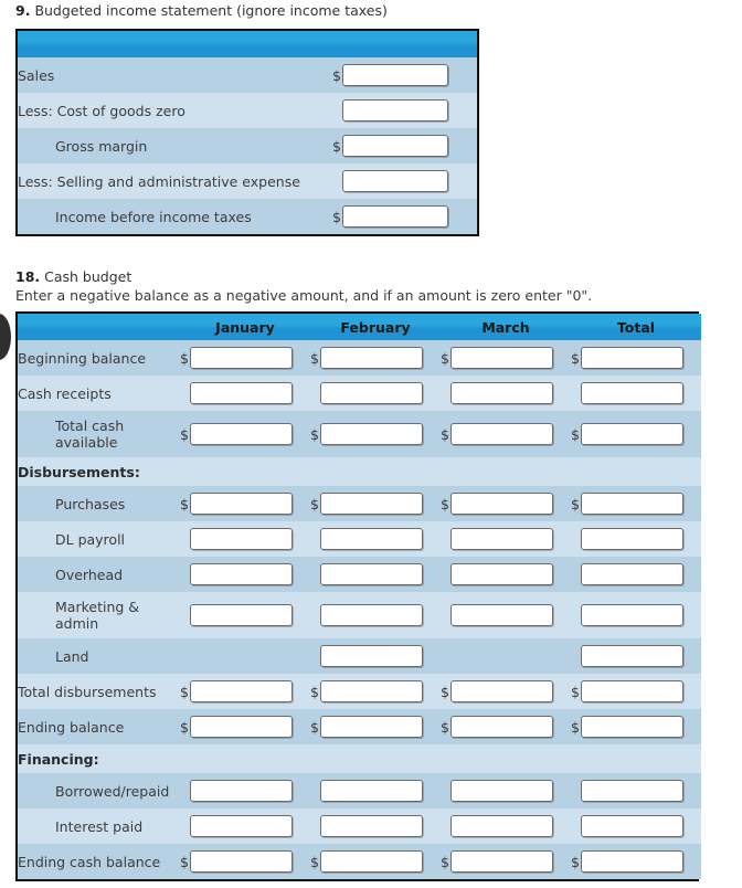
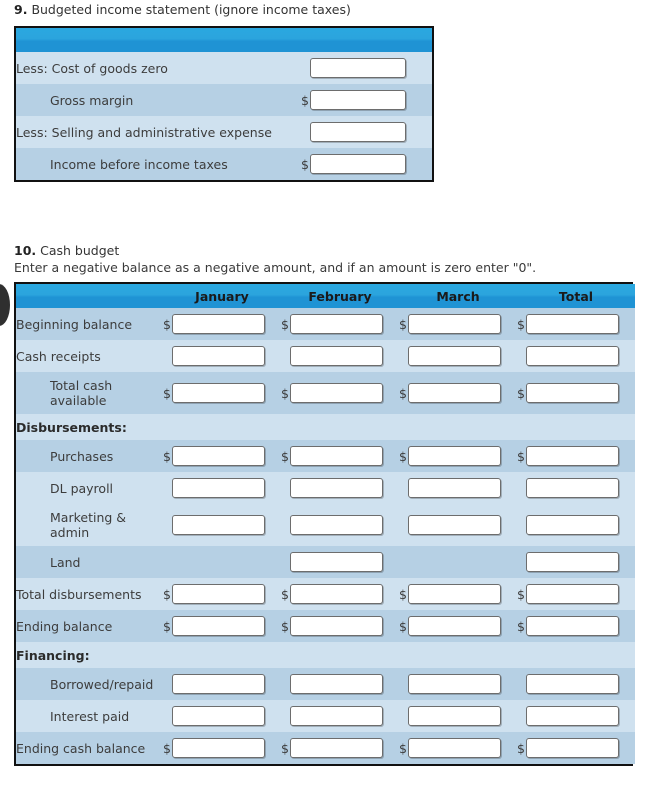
  9. Budgeted income statement (ignore income taxes)
- Sales	$
  Less: Cost of goods zero
  Gross margin	$
  Less: Selling and administrative expense
  Income before income taxes	$
- 18. Cash budget
+ 10. Cash budget
  Enter a negative balance as a negative amount, and if an amount is zero enter "0".
  	January	February	March	Total
  Beginning balance	$	$	$	$
  Cash receipts
  Total cash available	$	$	$	$
  Disbursements:
  Purchases	$	$	$	$
  DL payroll
- Overhead
  Marketing & admin
  Land
  Total disbursements	$	$	$	$
  Ending balance	$	$	$	$
  Financing:
  Borrowed/repaid
  Interest paid
  Ending cash balance	$	$	$	$
